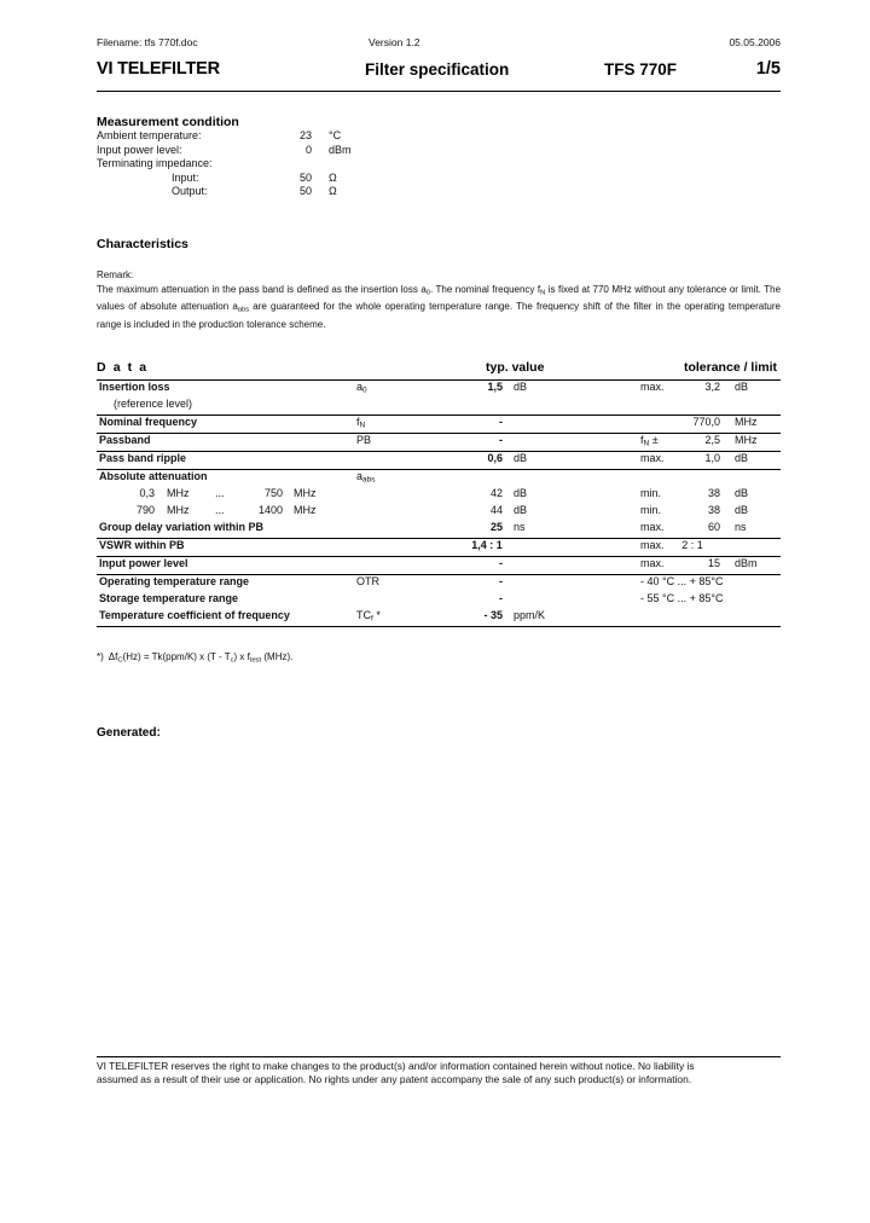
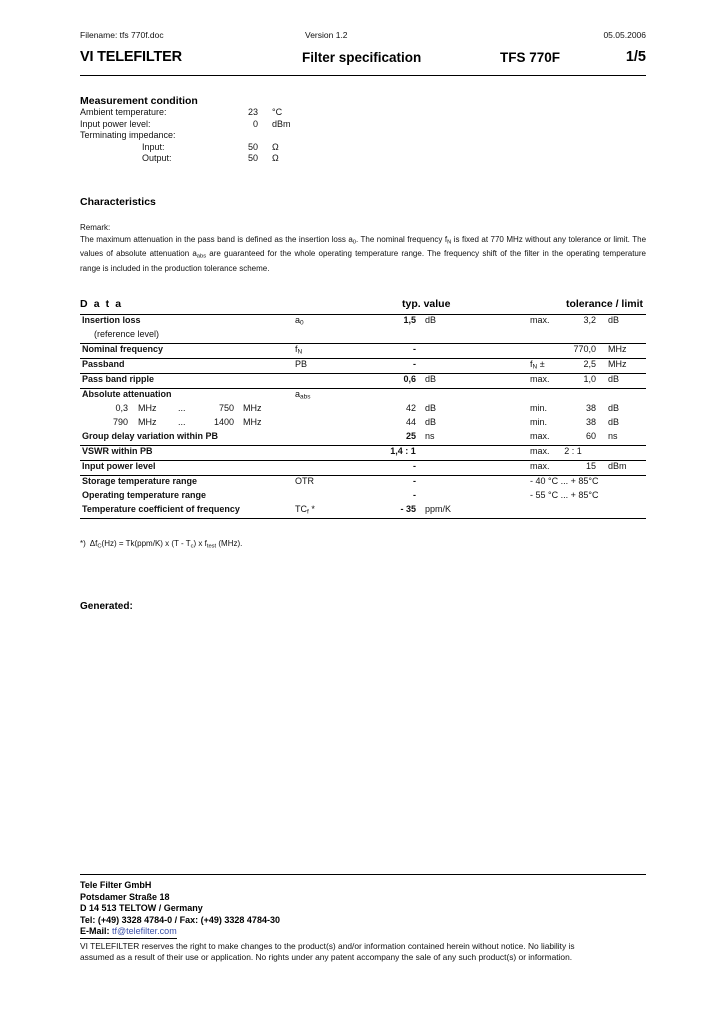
  Filename: tfs 770f.doc
  Version 1.2
  05.05.2006
  VI TELEFILTER
  Filter specification
  TFS 770F
  1/5
  Measurement condition
  Ambient temperature:
  23
  °C
  Input power level:
  0
  dBm
  Terminating impedance:
  Input:
  50
  Ω
  Output:
  50
  Ω
  Characteristics
  Remark:
  The maximum attenuation in the pass band is defined as the insertion loss a . The nominal frequency f is fixed at 770 MHz without any tolerance or limit. The values of absolute attenuation a are guaranteed for the whole operating temperature range. The frequency shift of the filter in the operating temperature range is included in the production tolerance scheme.
  D a t a
  typ. value
  tolerance / limit
  Insertion loss
  1,5
  dB
  max.
  3,2
  dB
  (reference level)
  Nominal frequency
  -
  770,0
  MHz
  Passband
  PB
  -
  2,5
  MHz
  Pass band ripple
  0,6
  dB
  max.
  1,0
  dB
  Absolute attenuation
  0,3
  MHz
  ...
  750
  MHz
  42
  dB
  min.
  38
  dB
  790
  MHz
  ...
  1400
  MHz
  44
  dB
  min.
  38
  dB
  Group delay variation within PB
  25
  ns
  max.
  60
  ns
  VSWR within PB
  1,4 : 1
  max.
  2 : 1
  Input power level
  -
  max.
  15
  dBm
- Operating temperature range
+ Storage temperature range
  OTR
  -
  - 40 °C ... + 85°C
- Storage temperature range
+ Operating temperature range
  -
  - 55 °C ... + 85°C
  Temperature coefficient of frequency
  TC *
  - 35
  ppm/K
  *) Δf (Hz) = Tk(ppm/K) x (T - T ) x f (MHz).
  Generated:
+ Tele Filter GmbH
+ Potsdamer Straße 18
+ D 14 513 TELTOW / Germany
+ Tel: (+49) 3328 4784-0 / Fax: (+49) 3328 4784-30
+ E-Mail: tf@telefilter.com
  VI TELEFILTER reserves the right to make changes to the product(s) and/or information contained herein without notice. No liability is
  assumed as a result of their use or application. No rights under any patent accompany the sale of any such product(s) or information.
